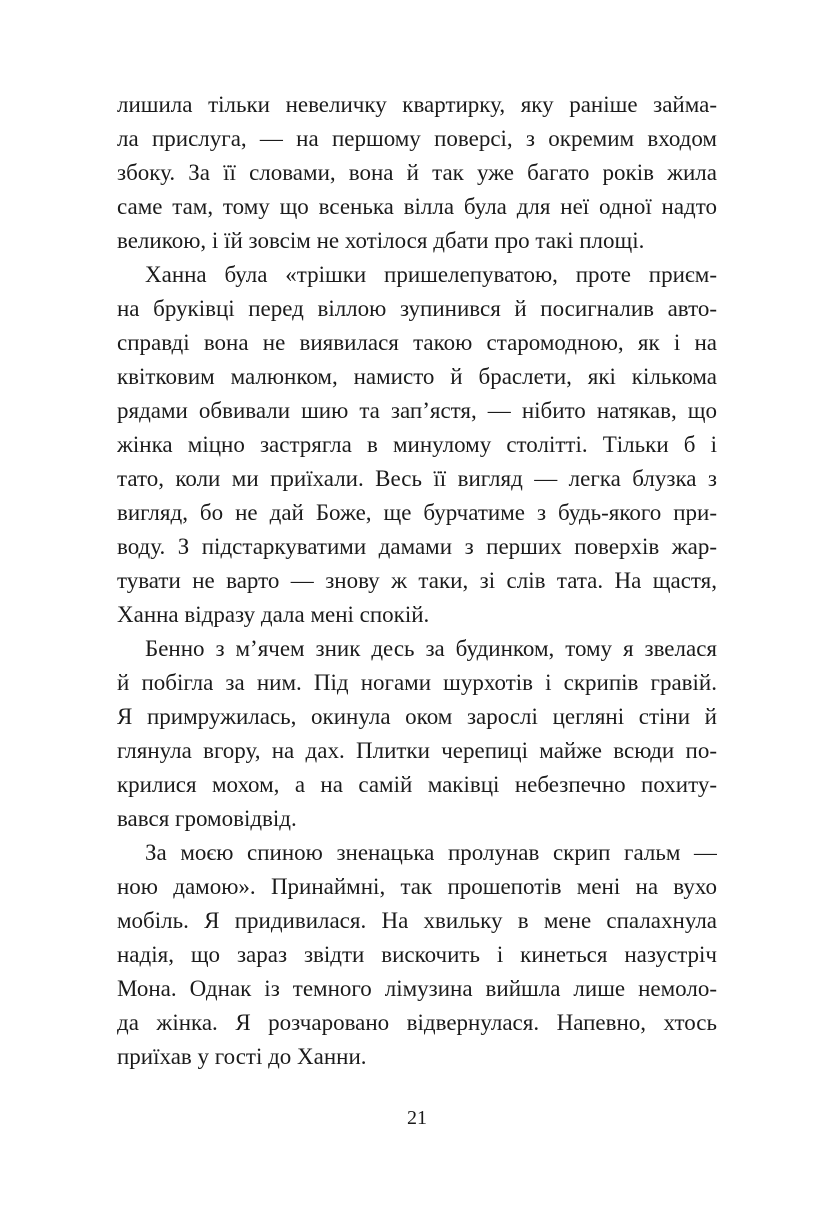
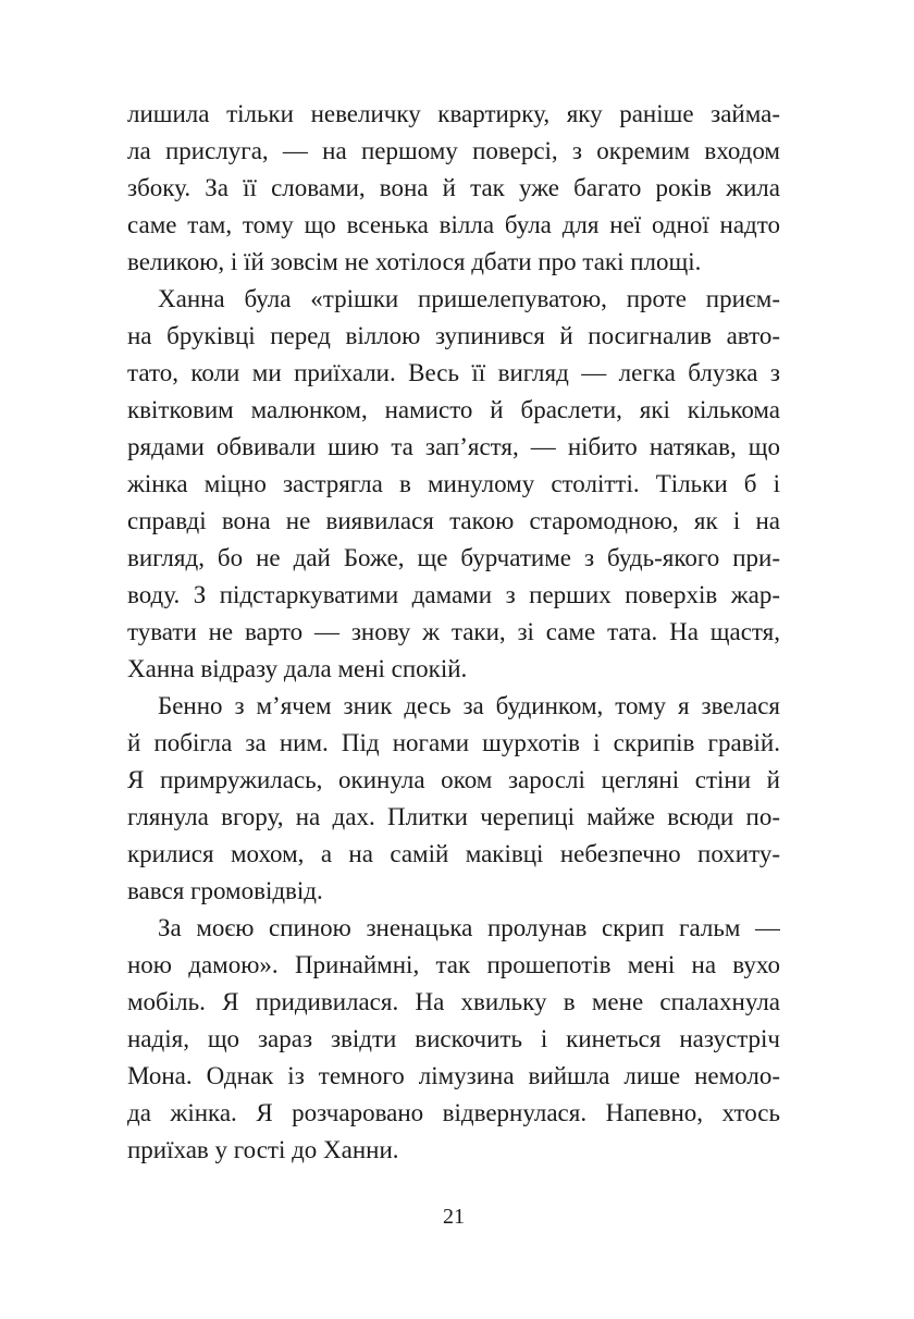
  лишила тільки невеличку квартирку, яку раніше займа-
  ла прислуга, — на першому поверсі, з окремим входом
  збоку. За її словами, вона й так уже багато років жила
  саме там, тому що всенька вілла була для неї одної надто
  великою, і їй зовсім не хотілося дбати про такі площі.
  Ханна була «трішки пришелепуватою, проте приєм-
  на бруківці перед віллою зупинився й посигналив авто-
- справді вона не виявилася такою старомодною, як і на
+ тато, коли ми приїхали. Весь її вигляд — легка блузка з
  квітковим малюнком, намисто й браслети, які кількома
  рядами обвивали шию та зап’ястя, — нібито натякав, що
  жінка міцно застрягла в минулому столітті. Тільки б і
- тато, коли ми приїхали. Весь її вигляд — легка блузка з
+ справді вона не виявилася такою старомодною, як і на
  вигляд, бо не дай Боже, ще бурчатиме з будь-якого при-
  воду. З підстаркуватими дамами з перших поверхів жар-
- тувати не варто — знову ж таки, зі слів тата. На щастя,
+ тувати не варто — знову ж таки, зі саме тата. На щастя,
  Ханна відразу дала мені спокій.
  Бенно з м’ячем зник десь за будинком, тому я звелася
  й побігла за ним. Під ногами шурхотів і скрипів гравій.
  Я примружилась, окинула оком зарослі цегляні стіни й
  глянула вгору, на дах. Плитки черепиці майже всюди по-
  крилися мохом, а на самій маківці небезпечно похиту-
  вався громовідвід.
  За моєю спиною зненацька пролунав скрип гальм —
  ною дамою». Принаймні, так прошепотів мені на вухо
  мобіль. Я придивилася. На хвильку в мене спалахнула
  надія, що зараз звідти вискочить і кинеться назустріч
  Мона. Однак із темного лімузина вийшла лише немоло-
  да жінка. Я розчаровано відвернулася. Напевно, хтось
  приїхав у гості до Ханни.
  21
